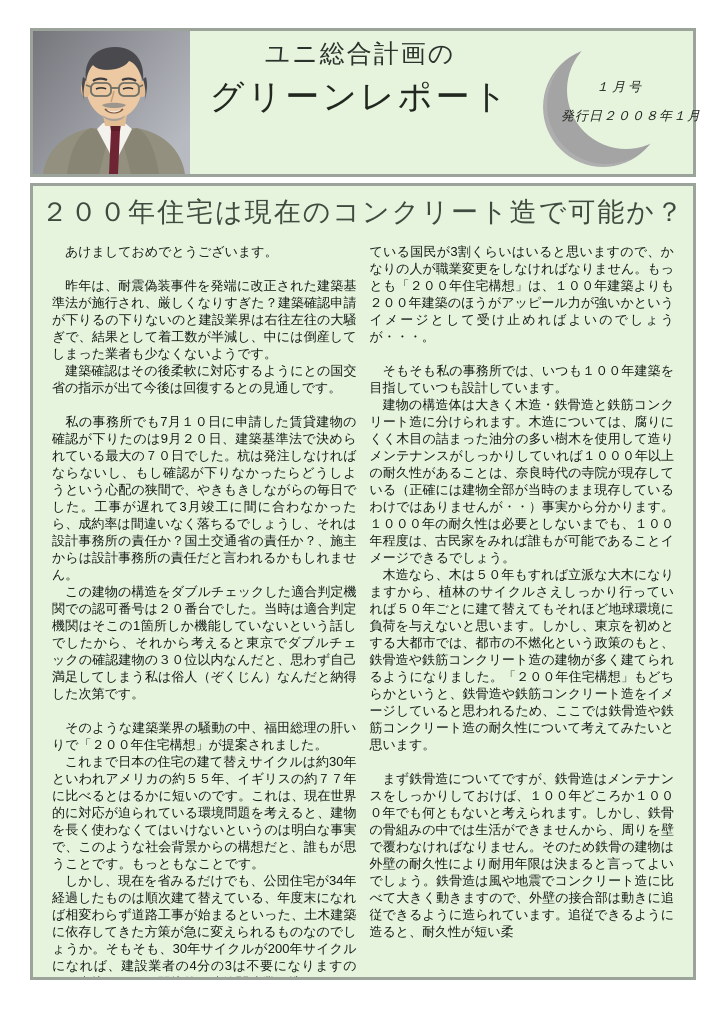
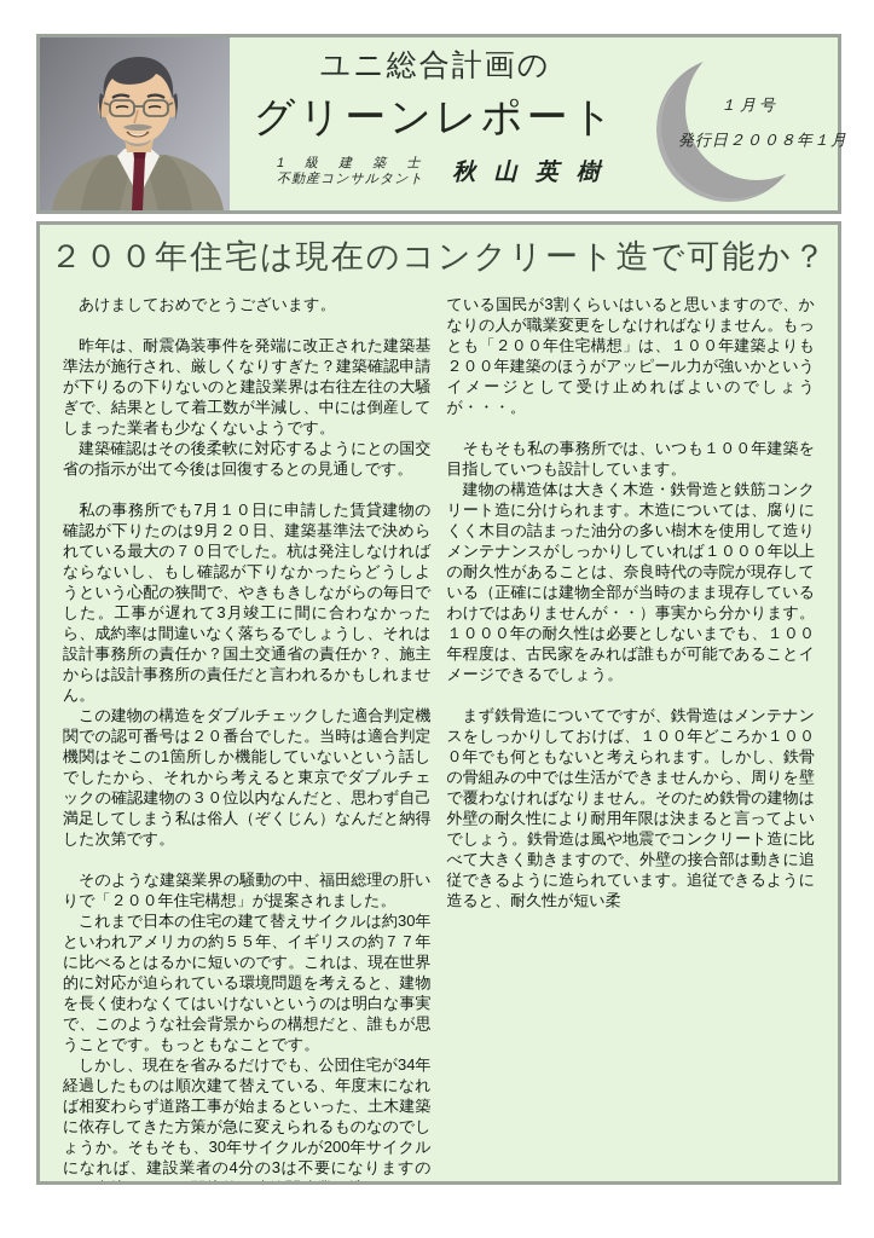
  ユニ総合計画の
  グリーンレポート
+ 1 級 建 築 士
+ 不動産コンサルタント
+ 秋 山 英 樹
  １月号
  発行日２００８年１月
  ２００年住宅は現在のコンクリート造で可能か？
  あけましておめでとうございます。
  昨年は、耐震偽装事件を発端に改正された建築基準法が施行され、厳しくなりすぎた？建築確認申請が下りるの下りないのと建設業界は右往左往の大騒ぎで、結果として着工数が半減し、中には倒産してしまった業者も少なくないようです。
  建築確認はその後柔軟に対応するようにとの国交省の指示が出て今後は回復するとの見通しです。
  私の事務所でも7月１０日に申請した賃貸建物の確認が下りたのは9月２０日、建築基準法で決められている最大の７０日でした。杭は発注しなければならないし、もし確認が下りなかったらどうしようという心配の狭間で、やきもきしながらの毎日でした。工事が遅れて3月竣工に間に合わなかったら、成約率は間違いなく落ちるでしょうし、それは設計事務所の責任か？国土交通省の責任か？、施主からは設計事務所の責任だと言われるかもしれません。
  この建物の構造をダブルチェックした適合判定機関での認可番号は２０番台でした。当時は適合判定機関はそこの1箇所しか機能していないという話しでしたから、それから考えると東京でダブルチェックの確認建物の３０位以内なんだと、思わず自己満足してしまう私は俗人（ぞくじん）なんだと納得した次第です。
  そのような建築業界の騒動の中、福田総理の肝いりで「２００年住宅構想」が提案されました。
  これまで日本の住宅の建て替えサイクルは約30年といわれアメリカの約５５年、イギリスの約７７年に比べるとはるかに短いのです。これは、現在世界的に対応が迫られている環境問題を考えると、建物を長く使わなくてはいけないというのは明白な事実で、このような社会背景からの構想だと、誰もが思うことです。もっともなことです。
  しかし、現在を省みるだけでも、公団住宅が34年経過したものは順次建て替えている、年度末になれば相変わらず道路工事が始まるといった、土木建築に依存してきた方策が急に変えられるものなのでしょうか。そもそも、30年サイクルが200年サイクルになれば、建設業者の4分の3は不要になりますの
  ている国民が3割くらいはいると思いますので、かなりの人が職業変更をしなければなりません。もっとも「２００年住宅構想」は、１００年建築よりも２００年建築のほうがアッピール力が強いかというイメージとして受け止めればよいのでしょうが・・・。
  そもそも私の事務所では、いつも１００年建築を目指していつも設計しています。
  建物の構造体は大きく木造・鉄骨造と鉄筋コンクリート造に分けられます。木造については、腐りにくく木目の詰まった油分の多い樹木を使用して造りメンテナンスがしっかりしていれば１０００年以上の耐久性があることは、奈良時代の寺院が現存している（正確には建物全部が当時のまま現存しているわけではありませんが・・）事実から分かります。１０００年の耐久性は必要としないまでも、１００年程度は、古民家をみれば誰もが可能であることイメージできるでしょう。
- 木造なら、木は５０年もすれば立派な大木になりますから、植林のサイクルさえしっかり行っていれば５０年ごとに建て替えてもそれほど地球環境に負荷を与えないと思います。しかし、東京を初めとする大都市では、都市の不燃化という政策のもと、鉄骨造や鉄筋コンクリート造の建物が多く建てられるようになりました。「２００年住宅構想」もどちらかというと、鉄骨造や鉄筋コンクリート造をイメージしていると思われるため、ここでは鉄骨造や鉄筋コンクリート造の耐久性について考えてみたいと思います。
  まず鉄骨造についてですが、鉄骨造はメンテナンスをしっかりしておけば、１００年どころか１０００年でも何ともないと考えられます。しかし、鉄骨の骨組みの中では生活ができませんから、周りを壁で覆わなければなりません。そのため鉄骨の建物は外壁の耐久性により耐用年限は決まると言ってよいでしょう。鉄骨造は風や地震でコンクリート造に比べて大きく動きますので、外壁の接合部は動きに追従できるように造られています。追従できるように造ると、耐久性が短い柔
